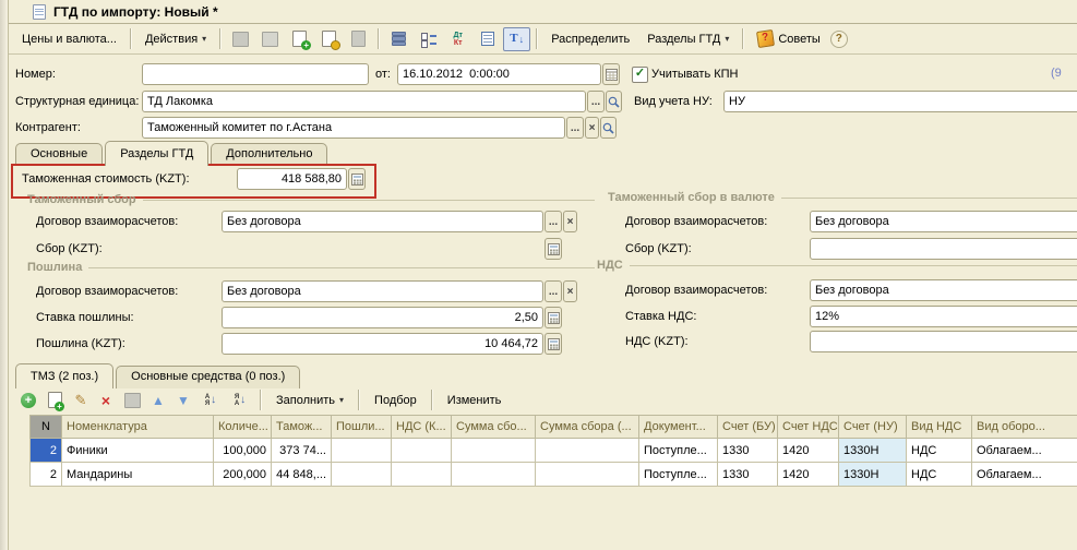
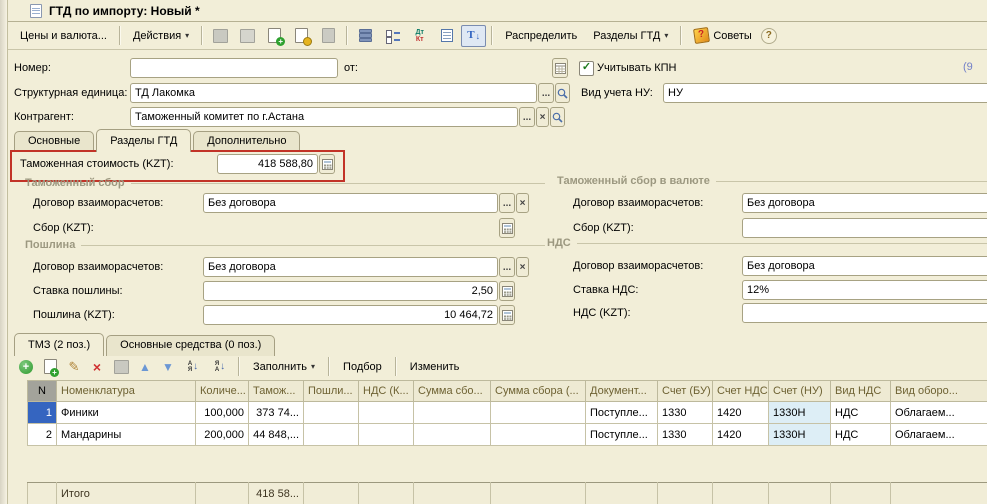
  ГТД по импорту: Новый *
  Цены и валюта...
  Действия
  ▾
  +
  Т
  ↓
  Распределить
  Разделы ГТД
  ▾
  Советы
  ?
  Номер:
  от:
- 16.10.2012 0:00:00
  ✓
  Учитывать КПН
  (9
  Структурная единица:
  ТД Лакомка
  ...
  Вид учета НУ:
  НУ
  Контрагент:
  Таможенный комитет по г.Астана
  ...
  ×
  Основные
  Разделы ГТД
  Дополнительно
  Таможенная стоимость (KZT):
  418 588,80
  Таможенный сбор
  Договор взаиморасчетов:
  Без договора
  ...
  ×
  Сбор (KZT):
  Таможенный сбор в валюте
  Договор взаиморасчетов:
  Без договора
  Сбор (KZT):
  Пошлина
  Договор взаиморасчетов:
  Без договора
  ...
  ×
  Ставка пошлины:
  2,50
  Пошлина (KZT):
  10 464,72
  НДС
  Договор взаиморасчетов:
  Без договора
  Ставка НДС:
  12%
  НДС (KZT):
  ТМЗ (2 поз.)
  Основные средства (0 поз.)
  +
  +
  ✎
  ×
  ▲
  ▼
  ↓
  ↓
  Заполнить
  ▾
  Подбор
  Изменить
  N	Номенклатура	Количе...	Тамож...	Пошли...	НДС (К...	Сумма сбо...	Сумма сбора (...	Документ...	Счет (БУ)	Счет НДС	Счет (НУ)	Вид НДС	Вид оборо...
- 2	Финики	100,000	373 74...					Поступле...	1330	1420	1330Н	НДС	Облагаем...
+ 1	Финики	100,000	373 74...					Поступле...	1330	1420	1330Н	НДС	Облагаем...
  2	Мандарины	200,000	44 848,...					Поступле...	1330	1420	1330Н	НДС	Облагаем...
+ 	Итого		418 58...
